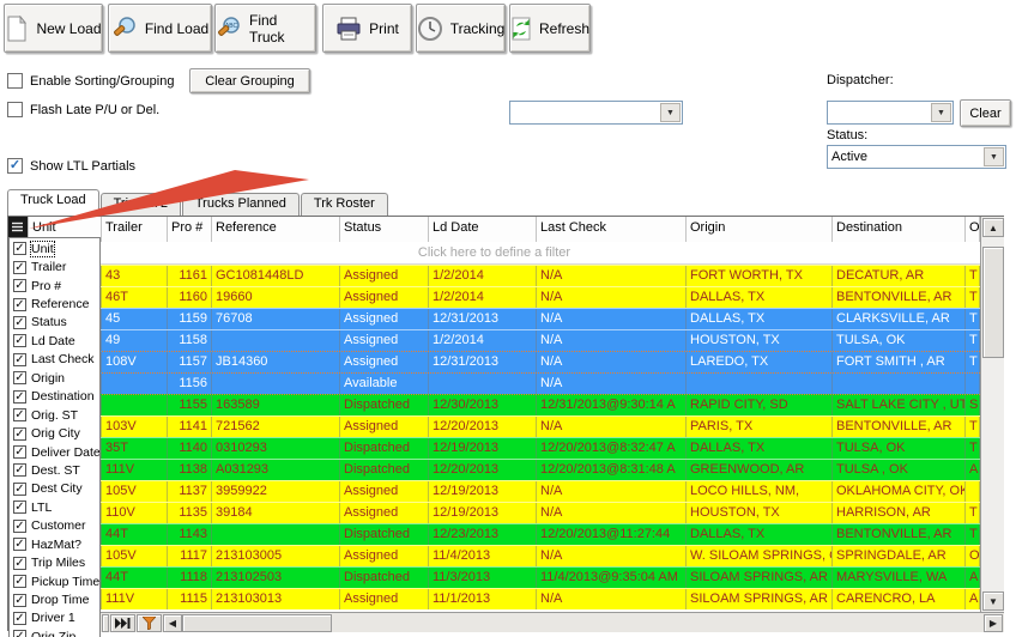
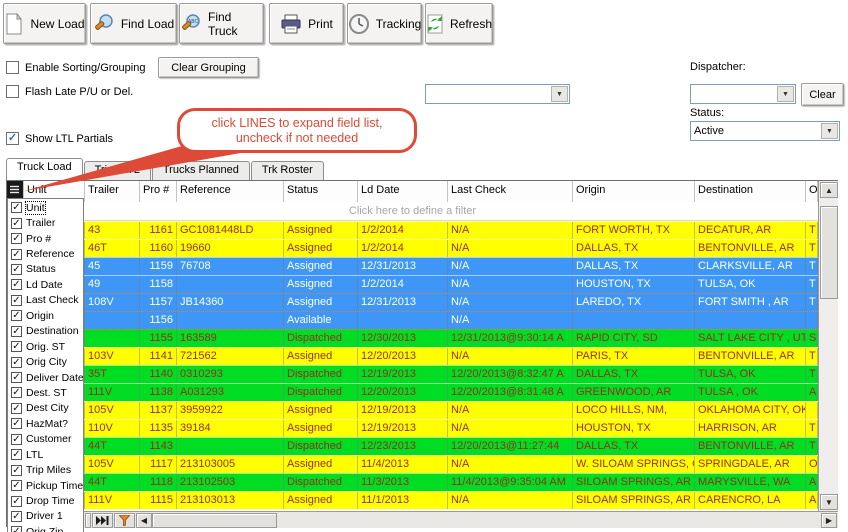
  New Load
  Find Load
  Find Truck
  Print
  Tracking
  Refresh
  Enable Sorting/Grouping
  Clear Grouping
  Flash Late P/U or Del.
  ✓
  Show LTL Partials
  Dispatcher:
  Clear
  Status:
  Active
+ click LINES to expand field list,
+ uncheck if not needed
  Truck Load
  Trucks Planned
  Trk Roster
  Unit
  Trailer
  Pro #
  Reference
  Status
  Ld Date
  Last Check
  Origin
  Destination
  O
  Click here to define a filter
  43
  1161
  GC1081448LD
  Assigned
  1/2/2014
  N/A
  FORT WORTH, TX
  DECATUR, AR
  T
  46T
  1160
  19660
  Assigned
  1/2/2014
  N/A
  DALLAS, TX
  BENTONVILLE, AR
  T
  45
  1159
  76708
  Assigned
  12/31/2013
  N/A
  DALLAS, TX
  CLARKSVILLE, AR
  T
  49
  1158
  Assigned
  1/2/2014
  N/A
  HOUSTON, TX
  TULSA, OK
  T
  108V
  1157
  JB14360
  Assigned
  12/31/2013
  N/A
  LAREDO, TX
  FORT SMITH , AR
  T
  1156
  Available
  N/A
  1155
  163589
  Dispatched
  12/30/2013
  12/31/2013@9:30:14 A
  RAPID CITY, SD
  SALT LAKE CITY , UT
  S
  103V
  1141
  721562
  Assigned
  12/20/2013
  N/A
  PARIS, TX
  BENTONVILLE, AR
  T
  35T
  1140
  0310293
  Dispatched
  12/19/2013
  12/20/2013@8:32:47 A
  DALLAS, TX
  TULSA, OK
  T
  111V
  1138
  A031293
  Dispatched
  12/20/2013
  12/20/2013@8:31:48 A
  GREENWOOD, AR
  TULSA , OK
  A
  105V
  1137
  3959922
  Assigned
  12/19/2013
  N/A
  LOCO HILLS, NM,
  OKLAHOMA CITY, OK
  110V
  1135
  39184
  Assigned
  12/19/2013
  N/A
  HOUSTON, TX
  HARRISON, AR
  T
  44T
  1143
  Dispatched
  12/23/2013
  12/20/2013@11:27:44
  DALLAS, TX
  BENTONVILLE, AR
  T
  105V
  1117
  213103005
  Assigned
  11/4/2013
  N/A
  W. SILOAM SPRINGS,
  SPRINGDALE, AR
  O
  44T
  1118
  213102503
  Dispatched
  11/3/2013
  11/4/2013@9:35:04 AM
  SILOAM SPRINGS, AR
  MARYSVILLE, WA
  A
  111V
  1115
  213103013
  Assigned
  11/1/2013
  N/A
  SILOAM SPRINGS, AR
  CARENCRO, LA
  A
  ▲
  ▼
  ◀
  ▶
  ✓
  Unit
  ✓
  Trailer
  ✓
  Pro #
  ✓
  Reference
  ✓
  Status
  ✓
  Ld Date
  ✓
  Last Check
  ✓
  Origin
  ✓
  Destination
  ✓
  Orig. ST
  ✓
  Orig City
  ✓
  Deliver Date
  ✓
  Dest. ST
  ✓
  Dest City
  ✓
- LTL
+ HazMat?
  ✓
  Customer
  ✓
- HazMat?
+ LTL
  ✓
  Trip Miles
  ✓
  Pickup Time
  ✓
  Drop Time
  ✓
  Driver 1
